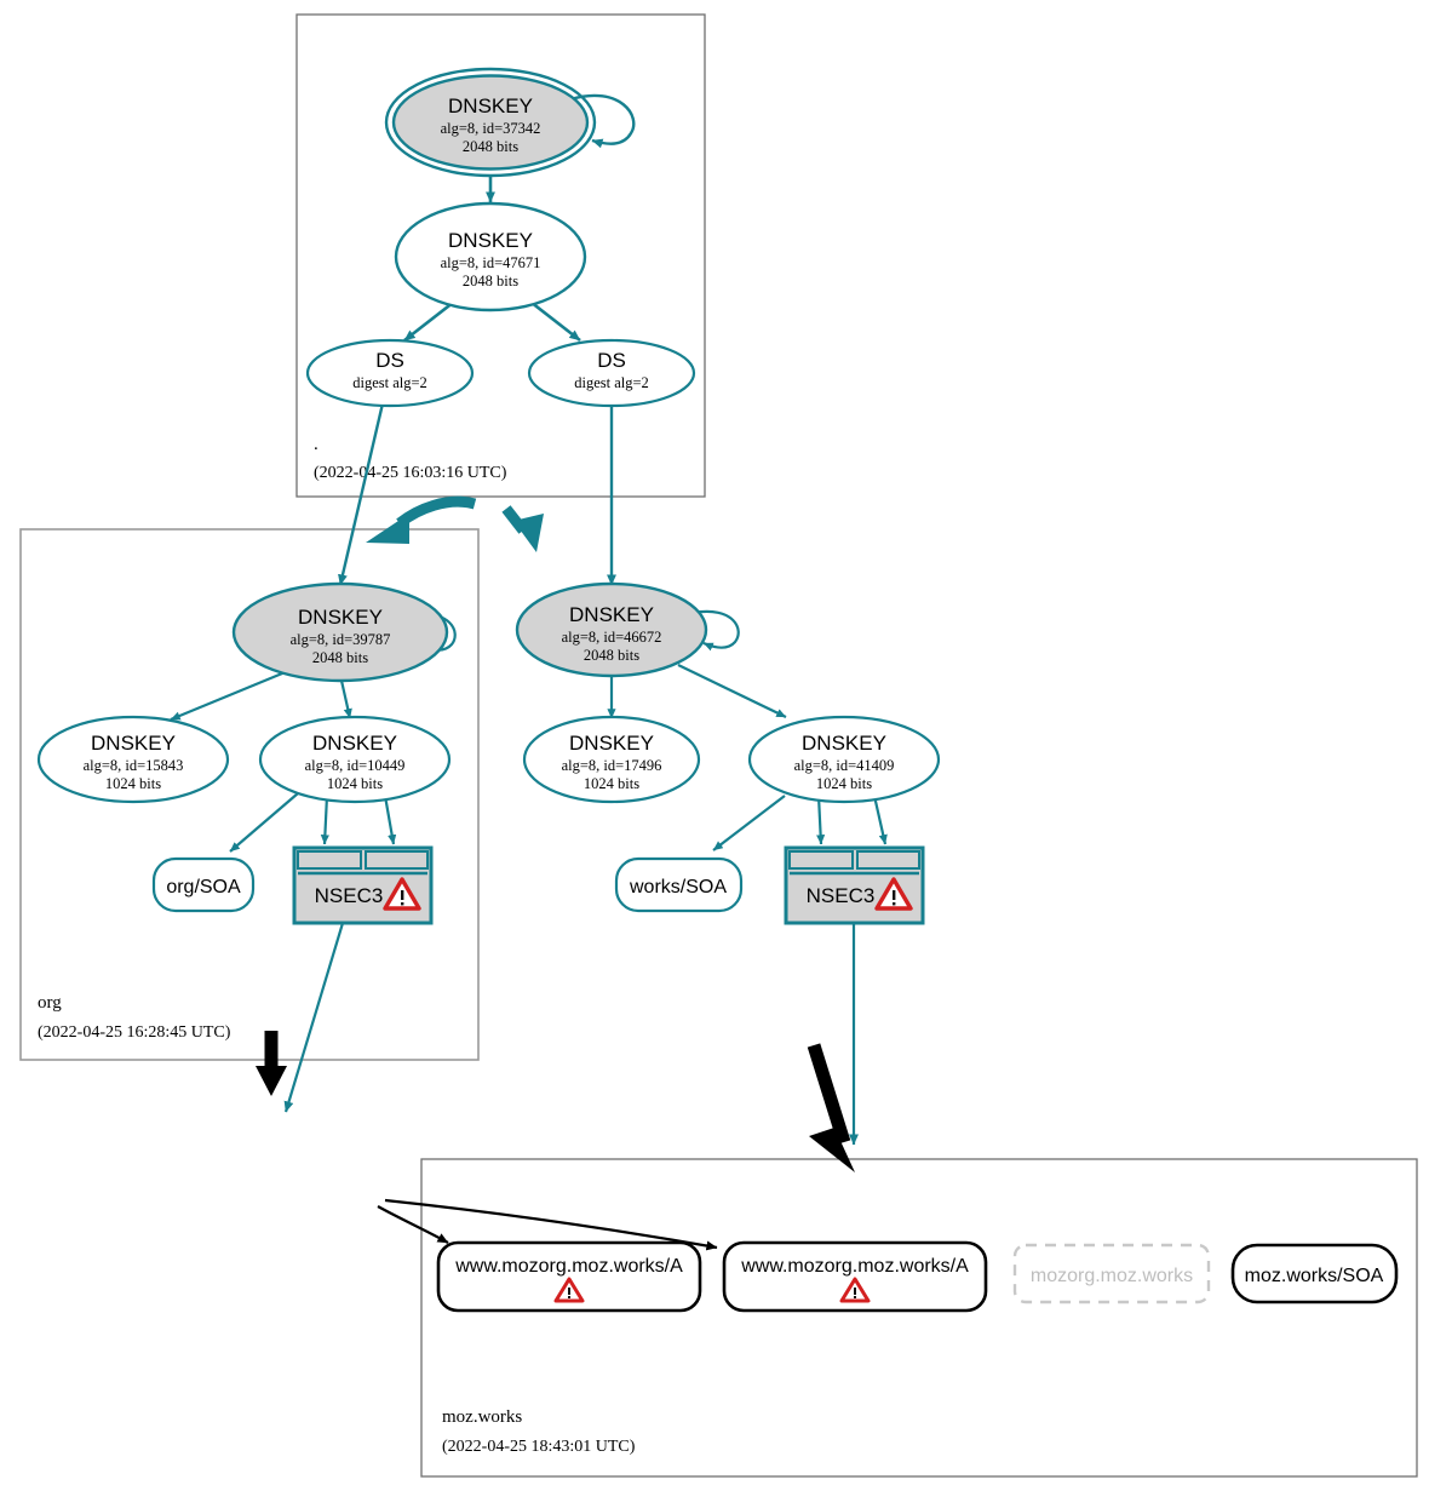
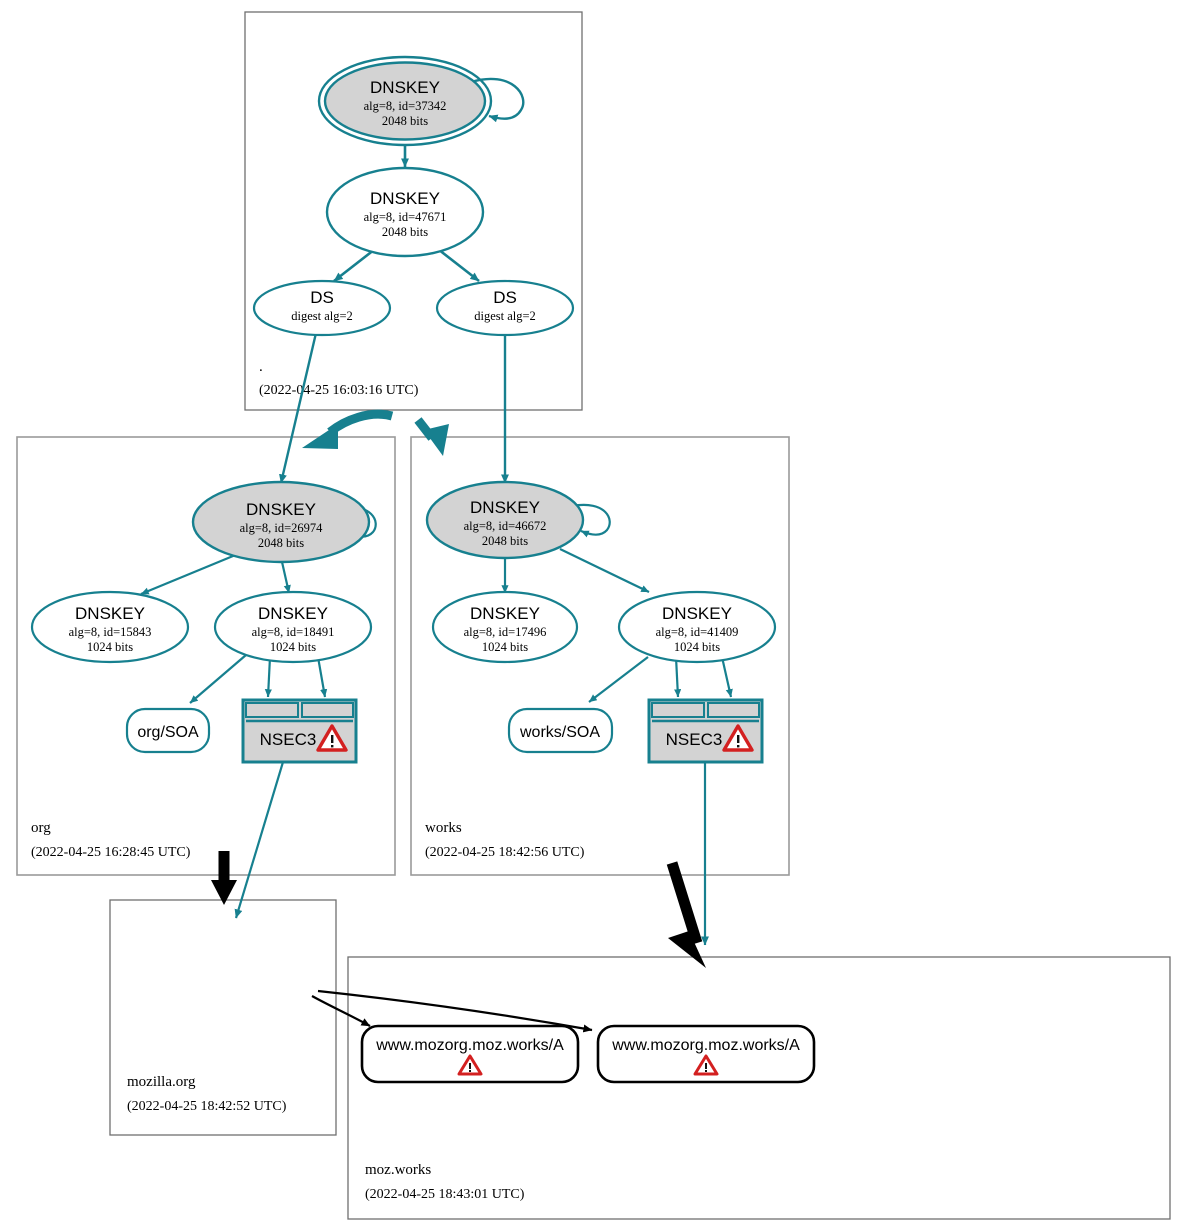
  .
  (2022-04-25 16:03:16 UTC)
  org
  (2022-04-25 16:28:45 UTC)
+ works
+ (2022-04-25 18:42:56 UTC)
+ mozilla.org
+ (2022-04-25 18:42:52 UTC)
  moz.works
  (2022-04-25 18:43:01 UTC)
  DNSKEY
  alg=8, id=37342
  2048 bits
  DNSKEY
  alg=8, id=47671
  2048 bits
  DS
  digest alg=2
  DS
  digest alg=2
  DNSKEY
- alg=8, id=39787
+ alg=8, id=26974
  2048 bits
  DNSKEY
  alg=8, id=15843
  1024 bits
  DNSKEY
- alg=8, id=10449
+ alg=8, id=18491
  1024 bits
  org/SOA
  NSEC3
  DNSKEY
  alg=8, id=46672
  2048 bits
  DNSKEY
  alg=8, id=17496
  1024 bits
  DNSKEY
  alg=8, id=41409
  1024 bits
  works/SOA
  NSEC3
  www.mozorg.moz.works/A
  www.mozorg.moz.works/A
- mozorg.moz.works
- moz.works/SOA
